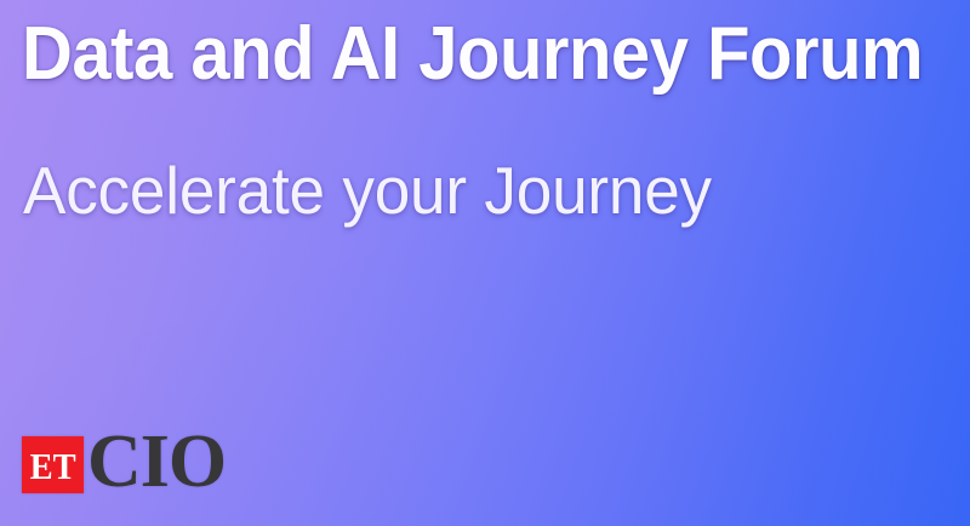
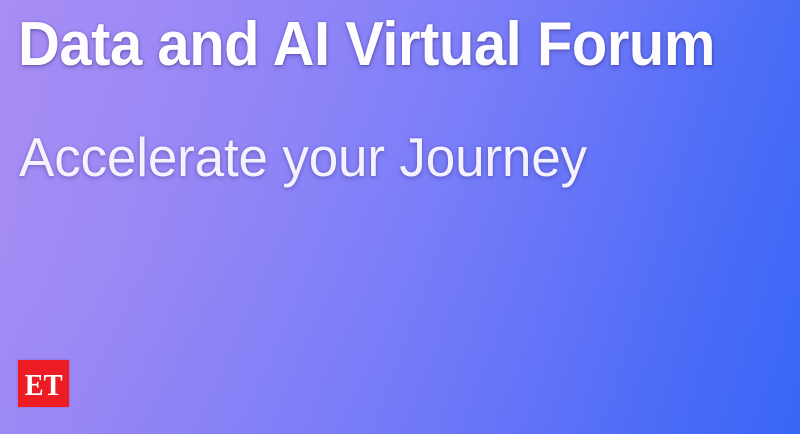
- Data and AI Journey Forum
+ Data and AI Virtual Forum
  Accelerate your Journey
  ET
- CIO
